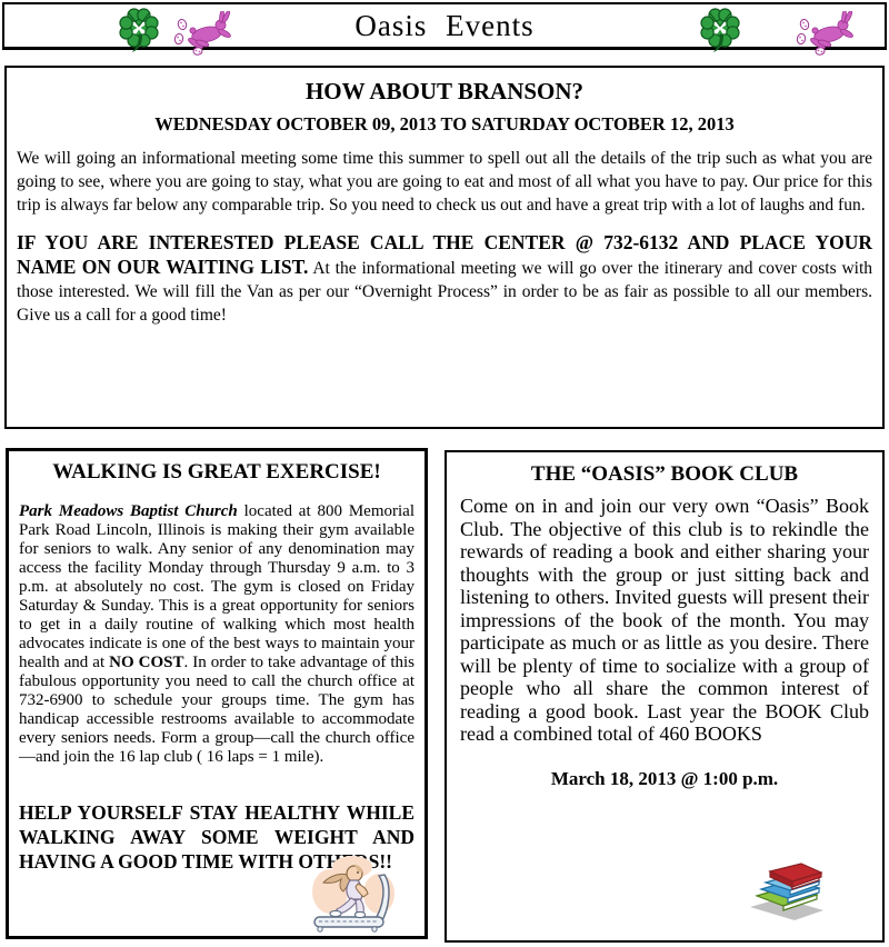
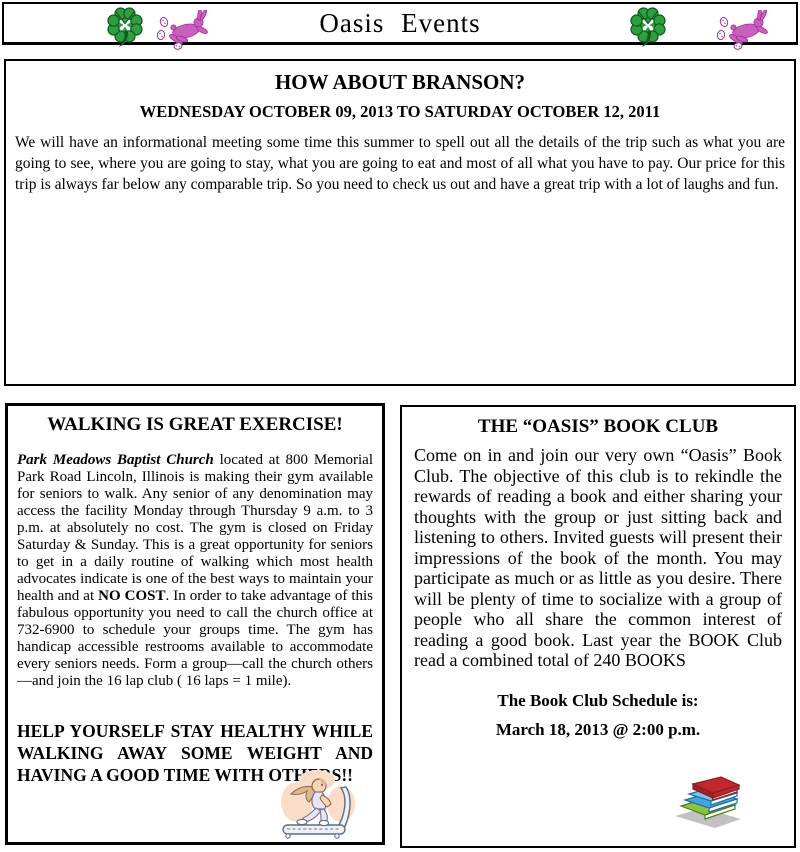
  Oasis Events
  HOW ABOUT BRANSON?
- WEDNESDAY OCTOBER 09, 2013 TO SATURDAY OCTOBER 12, 2013
+ WEDNESDAY OCTOBER 09, 2013 TO SATURDAY OCTOBER 12, 2011
- We will going an informational meeting some time this summer to spell out all the details of the trip such as what you are going to see, where you are going to stay, what you are going to eat and most of all what you have to pay. Our price for this trip is always far below any comparable trip. So you need to check us out and have a great trip with a lot of laughs and fun.
+ We will have an informational meeting some time this summer to spell out all the details of the trip such as what you are going to see, where you are going to stay, what you are going to eat and most of all what you have to pay. Our price for this trip is always far below any comparable trip. So you need to check us out and have a great trip with a lot of laughs and fun.
- IF YOU ARE INTERESTED PLEASE CALL THE CENTER @ 732-6132 AND PLACE YOUR NAME ON OUR WAITING LIST. At the informational meeting we will go over the itinerary and cover costs with those interested. We will fill the Van as per our “Overnight Process” in order to be as fair as possible to all our members. Give us a call for a good time!
  WALKING IS GREAT EXERCISE!
- Park Meadows Baptist Church located at 800 Memorial Park Road Lincoln, Illinois is making their gym available for seniors to walk. Any senior of any denomination may access the facility Monday through Thursday 9 a.m. to 3 p.m. at absolutely no cost. The gym is closed on Friday Saturday & Sunday. This is a great opportunity for seniors to get in a daily routine of walking which most health advocates indicate is one of the best ways to maintain your health and at NO COST. In order to take advantage of this fabulous opportunity you need to call the church office at 732-6900 to schedule your groups time. The gym has handicap accessible restrooms available to accommodate every seniors needs. Form a group—call the church office—and join the 16 lap club ( 16 laps = 1 mile).
+ Park Meadows Baptist Church located at 800 Memorial Park Road Lincoln, Illinois is making their gym available for seniors to walk. Any senior of any denomination may access the facility Monday through Thursday 9 a.m. to 3 p.m. at absolutely no cost. The gym is closed on Friday Saturday & Sunday. This is a great opportunity for seniors to get in a daily routine of walking which most health advocates indicate is one of the best ways to maintain your health and at NO COST. In order to take advantage of this fabulous opportunity you need to call the church office at 732-6900 to schedule your groups time. The gym has handicap accessible restrooms available to accommodate every seniors needs. Form a group—call the church others—and join the 16 lap club ( 16 laps = 1 mile).
  HELP YOURSELF STAY HEALTHY WHILE WALKING AWAY SOME WEIGHT AND HAVING A GOOD TIME WITH OTHS!!
  THE “OASIS” BOOK CLUB
- Come on in and join our very own “Oasis” Book Club. The objective of this club is to rekindle the rewards of reading a book and either sharing your thoughts with the group or just sitting back and listening to others. Invited guests will present their impressions of the book of the month. You may participate as much or as little as you desire. There will be plenty of time to socialize with a group of people who all share the common interest of reading a good book. Last year the BOOK Club read a combined total of 460 BOOKS
+ Come on in and join our very own “Oasis” Book Club. The objective of this club is to rekindle the rewards of reading a book and either sharing your thoughts with the group or just sitting back and listening to others. Invited guests will present their impressions of the book of the month. You may participate as much or as little as you desire. There will be plenty of time to socialize with a group of people who all share the common interest of reading a good book. Last year the BOOK Club read a combined total of 240 BOOKS
+ The Book Club Schedule is:
- March 18, 2013 @ 1:00 p.m.
+ March 18, 2013 @ 2:00 p.m.
